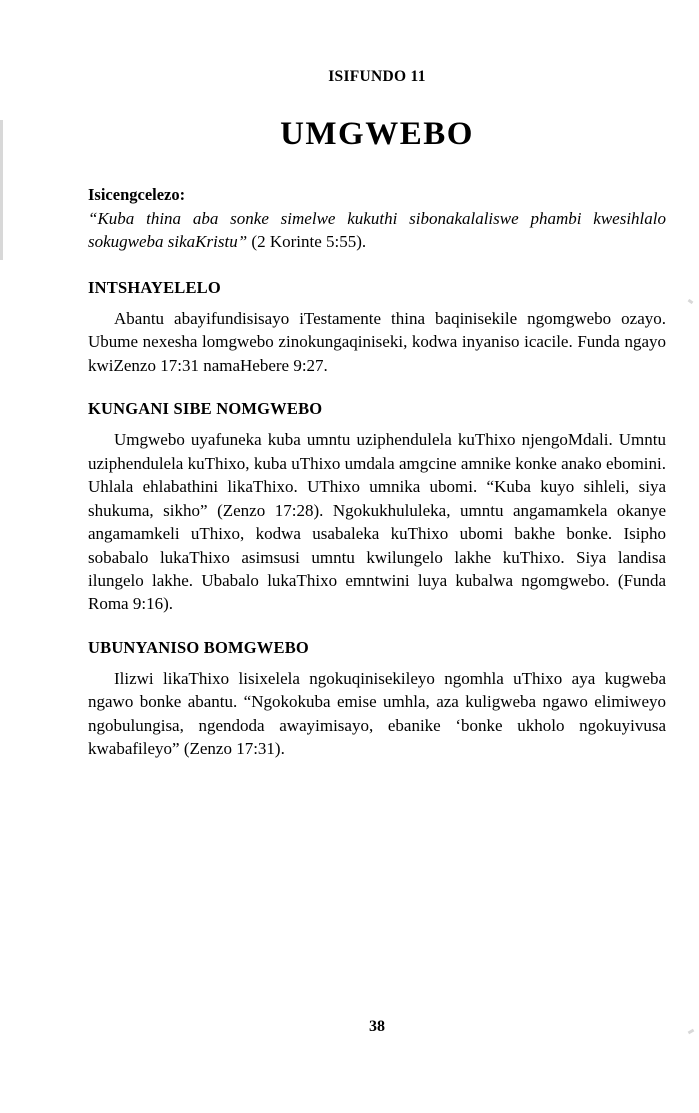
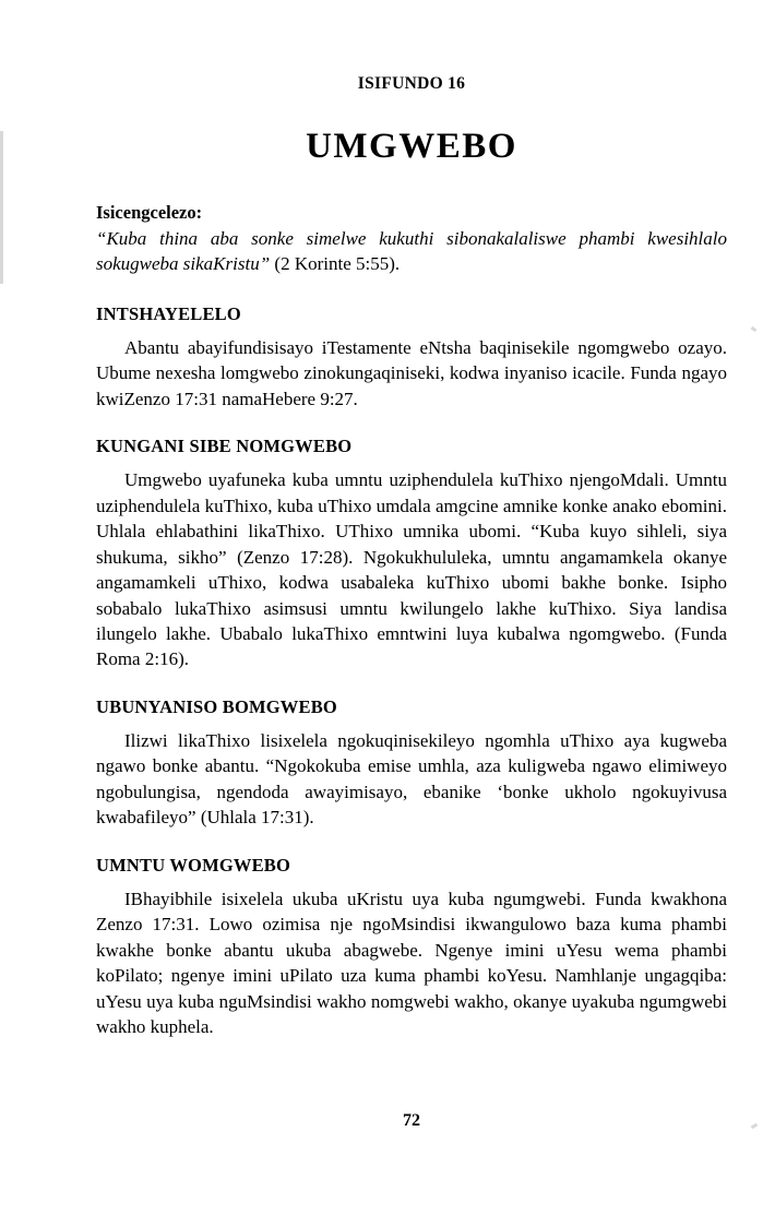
- ISIFUNDO 11
+ ISIFUNDO 16
  UMGWEBO
  Isicengcelezo:
  “Kuba thina aba sonke simelwe kukuthi sibonakalaliswe phambi kwesihlalo sokugweba sikaKristu” (2 Korinte 5:55).
  INTSHAYELELO
- Abantu abayifundisisayo iTestamente thina baqinisekile ngomgwebo ozayo. Ubume nexesha lomgwebo zinokungaqiniseki, kodwa inyaniso icacile. Funda ngayo kwiZenzo 17:31 namaHebere 9:27.
+ Abantu abayifundisisayo iTestamente eNtsha baqinisekile ngomgwebo ozayo. Ubume nexesha lomgwebo zinokungaqiniseki, kodwa inyaniso icacile. Funda ngayo kwiZenzo 17:31 namaHebere 9:27.
  KUNGANI SIBE NOMGWEBO
- Umgwebo uyafuneka kuba umntu uziphendulela kuThixo njengoMdali. Umntu uziphendulela kuThixo, kuba uThixo umdala amgcine amnike konke anako ebomini. Uhlala ehlabathini likaThixo. UThixo umnika ubomi. “Kuba kuyo sihleli, siya shukuma, sikho” (Zenzo 17:28). Ngokukhululeka, umntu angamamkela okanye angamamkeli uThixo, kodwa usabaleka kuThixo ubomi bakhe bonke. Isipho sobabalo lukaThixo asimsusi umntu kwilungelo lakhe kuThixo. Siya landisa ilungelo lakhe. Ubabalo lukaThixo emntwini luya kubalwa ngomgwebo. (Funda Roma 9:16).
+ Umgwebo uyafuneka kuba umntu uziphendulela kuThixo njengoMdali. Umntu uziphendulela kuThixo, kuba uThixo umdala amgcine amnike konke anako ebomini. Uhlala ehlabathini likaThixo. UThixo umnika ubomi. “Kuba kuyo sihleli, siya shukuma, sikho” (Zenzo 17:28). Ngokukhululeka, umntu angamamkela okanye angamamkeli uThixo, kodwa usabaleka kuThixo ubomi bakhe bonke. Isipho sobabalo lukaThixo asimsusi umntu kwilungelo lakhe kuThixo. Siya landisa ilungelo lakhe. Ubabalo lukaThixo emntwini luya kubalwa ngomgwebo. (Funda Roma 2:16).
  UBUNYANISO BOMGWEBO
- Ilizwi likaThixo lisixelela ngokuqinisekileyo ngomhla uThixo aya kugweba ngawo bonke abantu. “Ngokokuba emise umhla, aza kuligweba ngawo elimiweyo ngobulungisa, ngendoda awayimisayo, ebanike ʻbonke ukholo ngokuyivusa kwabafileyo” (Zenzo 17:31).
+ Ilizwi likaThixo lisixelela ngokuqinisekileyo ngomhla uThixo aya kugweba ngawo bonke abantu. “Ngokokuba emise umhla, aza kuligweba ngawo elimiweyo ngobulungisa, ngendoda awayimisayo, ebanike ʻbonke ukholo ngokuyivusa kwabafileyo” (Uhlala 17:31).
+ UMNTU WOMGWEBO
+ IBhayibhile isixelela ukuba uKristu uya kuba ngumgwebi. Funda kwakhona Zenzo 17:31. Lowo ozimisa nje ngoMsindisi ikwangulowo baza kuma phambi kwakhe bonke abantu ukuba abagwebe. Ngenye imini uYesu wema phambi koPilato; ngenye imini uPilato uza kuma phambi koYesu. Namhlanje ungagqiba: uYesu uya kuba nguMsindisi wakho nomgwebi wakho, okanye uyakuba ngumgwebi wakho kuphela.
- 38
+ 72
